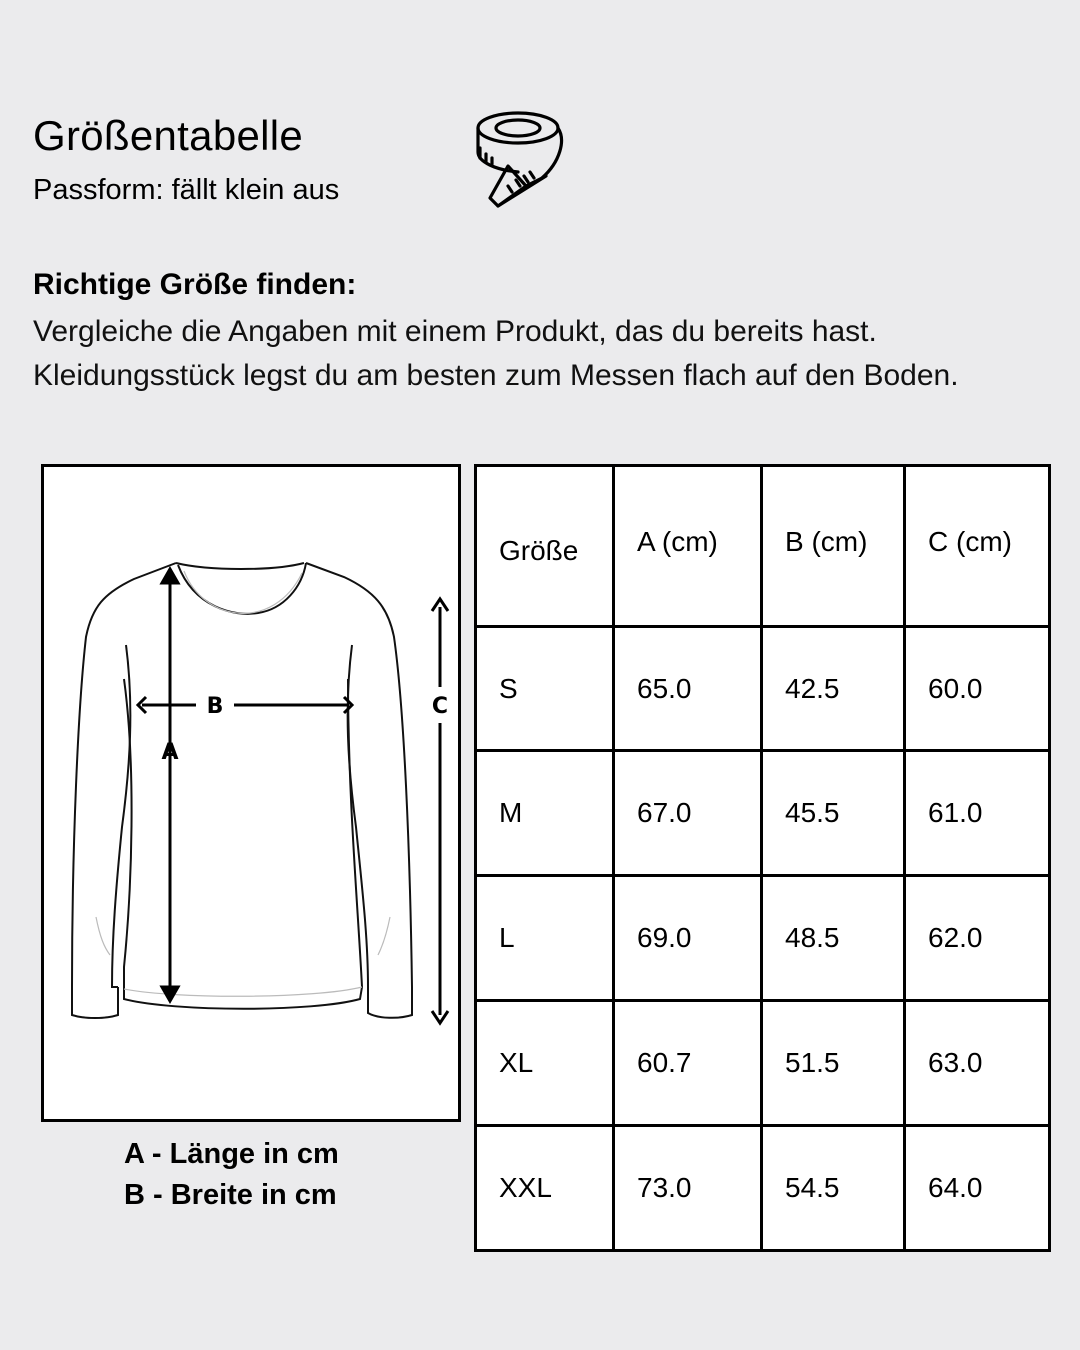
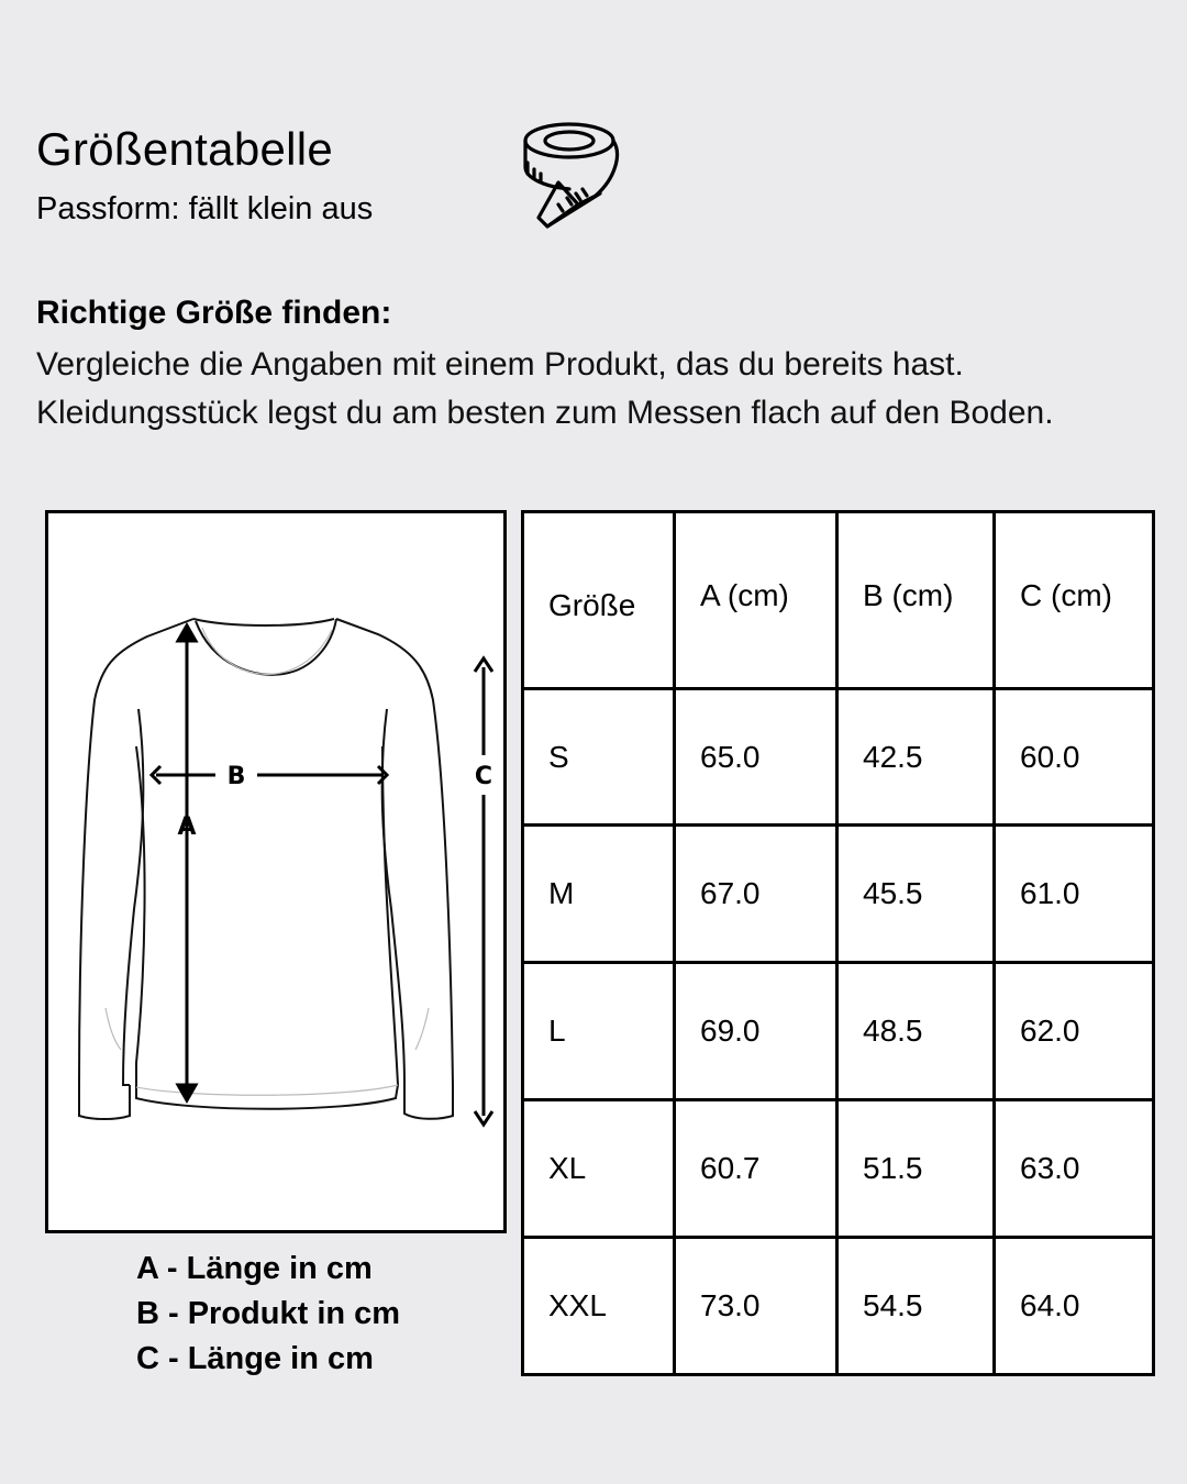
  Größentabelle
  Passform: fällt klein aus
  Richtige Größe finden:
  Vergleiche die Angaben mit einem Produkt, das du bereits hast. Kleidungsstück legst du am besten zum Messen flach auf den Boden.
  B
  A
  C
  A - Länge in cm
- B - Breite in cm
+ B - Produkt in cm
+ C - Länge in cm
  Größe	A (cm)	B (cm)	C (cm)
  S	65.0	42.5	60.0
  M	67.0	45.5	61.0
  L	69.0	48.5	62.0
  XL	60.7	51.5	63.0
  XXL	73.0	54.5	64.0
